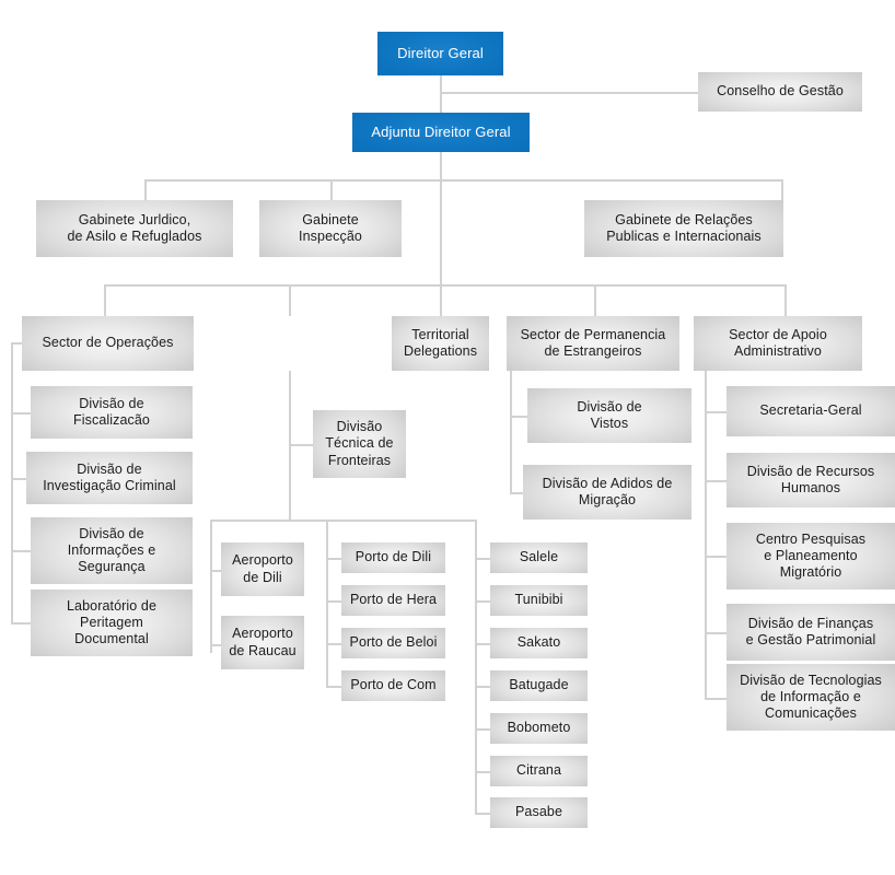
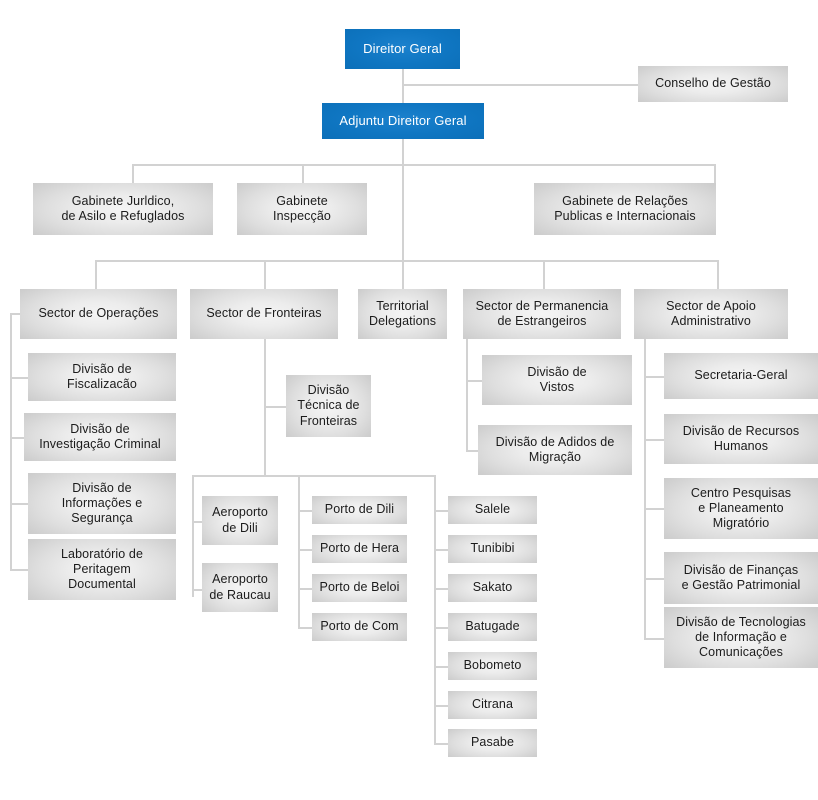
  Direitor Geral
  Conselho de Gestão
  Adjuntu Direitor Geral
  Gabinete Jurldico,
  de Asilo e Refuglados
  Gabinete
  Inspecção
  Gabinete de Relações
  Publicas e Internacionais
  Sector de Operações
+ Sector de Fronteiras
  Territorial
  Delegations
  Sector de Permanencia
  de Estrangeiros
  Sector de Apoio
  Administrativo
  Divisão de
  Fiscalizacão
  Divisão de
  Investigação Criminal
  Divisão de
  Informações e
  Segurança
  Laboratório de
  Peritagem
  Documental
  Divisão
  Técnica de
  Fronteiras
  Aeroporto
  de Dili
  Aeroporto
  de Raucau
  Porto de Dili
  Porto de Hera
  Porto de Beloi
  Porto de Com
  Salele
  Tunibibi
  Sakato
  Batugade
  Bobometo
  Citrana
  Pasabe
  Divisão de
  Vistos
  Divisão de Adidos de
  Migração
  Secretaria-Geral
  Divisão de Recursos
  Humanos
  Centro Pesquisas
  e Planeamento
  Migratório
  Divisão de Finanças
  e Gestão Patrimonial
  Divisão de Tecnologias
  de Informação e
  Comunicações
